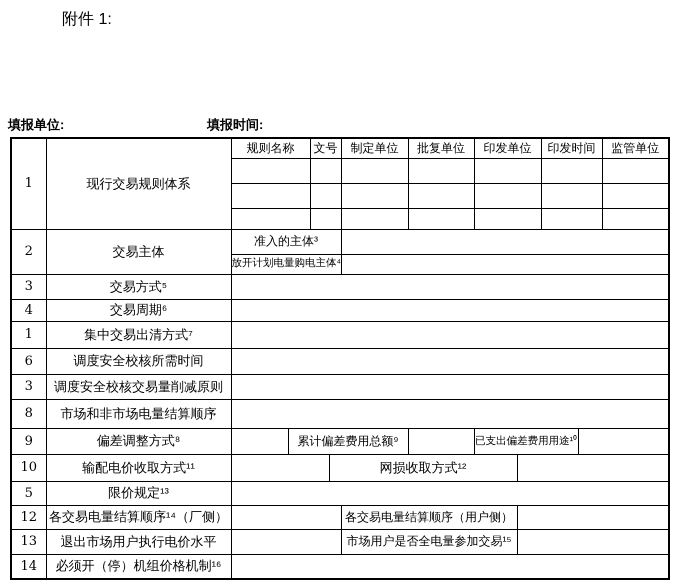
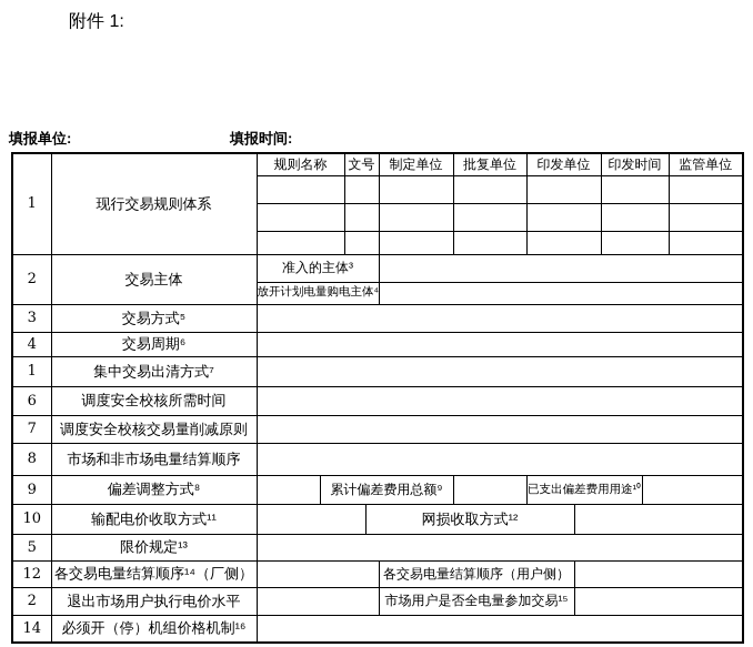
  附件 1:
  填报单位:
  填报时间:
  1	现行交易规则体系	规则名称	文号	制定单位	批复单位	印发单位	印发时间	监管单位
  2	交易主体	准入的主体³
  放开计划电量购电主体⁴
  3	交易方式⁵
  4	交易周期⁶
  1	集中交易出清方式⁷
  6	调度安全校核所需时间
- 3	调度安全校核交易量削减原则
+ 7	调度安全校核交易量削减原则
  8	市场和非市场电量结算顺序
  9	偏差调整方式⁸		累计偏差费用总额⁹		已支出偏差费用用途¹⁰
  10	输配电价收取方式¹¹		网损收取方式¹²
  5	限价规定¹³
  12	各交易电量结算顺序¹⁴（厂侧）		各交易电量结算顺序（用户侧）
- 13	退出市场用户执行电价水平		市场用户是否全电量参加交易¹⁵
+ 2	退出市场用户执行电价水平		市场用户是否全电量参加交易¹⁵
  14	必须开（停）机组价格机制¹⁶
